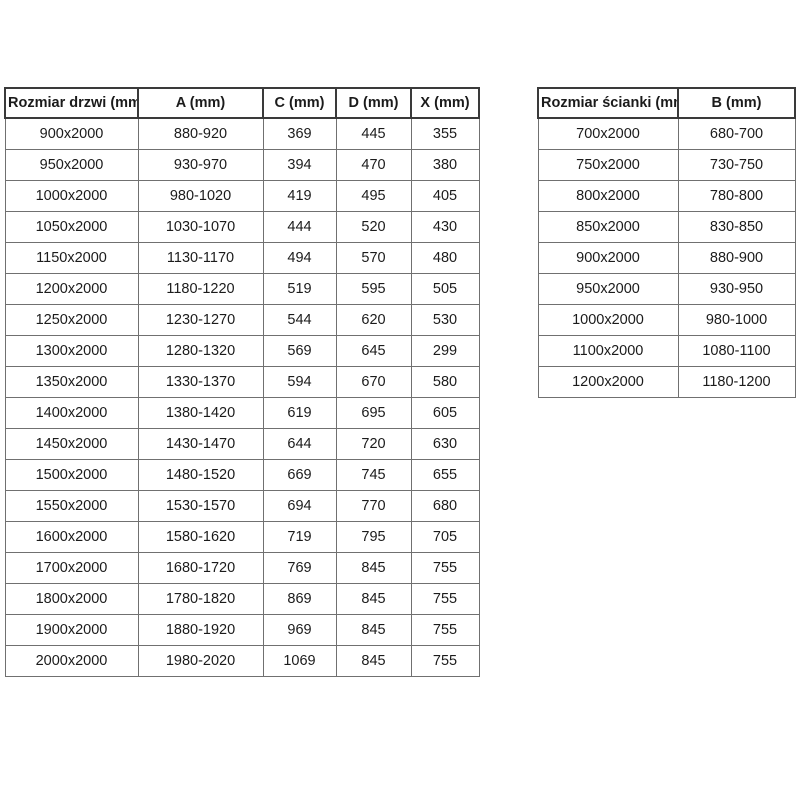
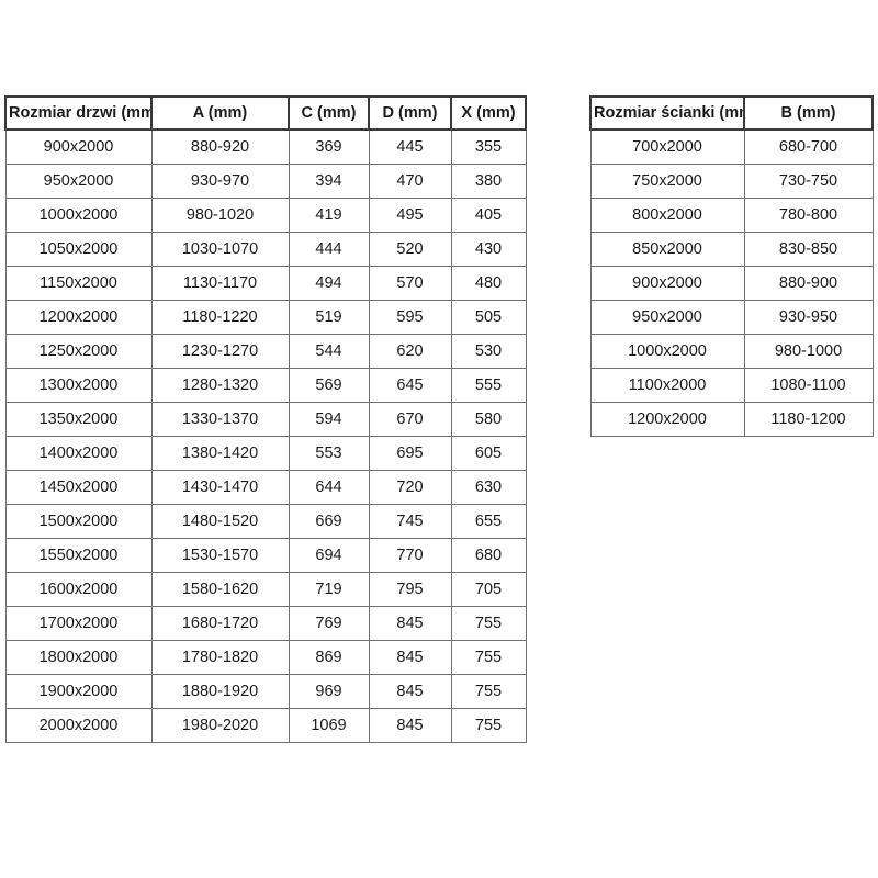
  Rozmiar drzwi (mm	A (mm)	C (mm)	D (mm)	X (mm)
  900x2000	880-920	369	445	355
  950x2000	930-970	394	470	380
  1000x2000	980-1020	419	495	405
  1050x2000	1030-1070	444	520	430
  1150x2000	1130-1170	494	570	480
  1200x2000	1180-1220	519	595	505
  1250x2000	1230-1270	544	620	530
- 1300x2000	1280-1320	569	645	299
+ 1300x2000	1280-1320	569	645	555
  1350x2000	1330-1370	594	670	580
- 1400x2000	1380-1420	619	695	605
+ 1400x2000	1380-1420	553	695	605
  1450x2000	1430-1470	644	720	630
  1500x2000	1480-1520	669	745	655
  1550x2000	1530-1570	694	770	680
  1600x2000	1580-1620	719	795	705
  1700x2000	1680-1720	769	845	755
  1800x2000	1780-1820	869	845	755
  1900x2000	1880-1920	969	845	755
  2000x2000	1980-2020	1069	845	755
  Rozmiar ścianki (m	B (mm)
  700x2000	680-700
  750x2000	730-750
  800x2000	780-800
  850x2000	830-850
  900x2000	880-900
  950x2000	930-950
  1000x2000	980-1000
  1100x2000	1080-1100
  1200x2000	1180-1200
